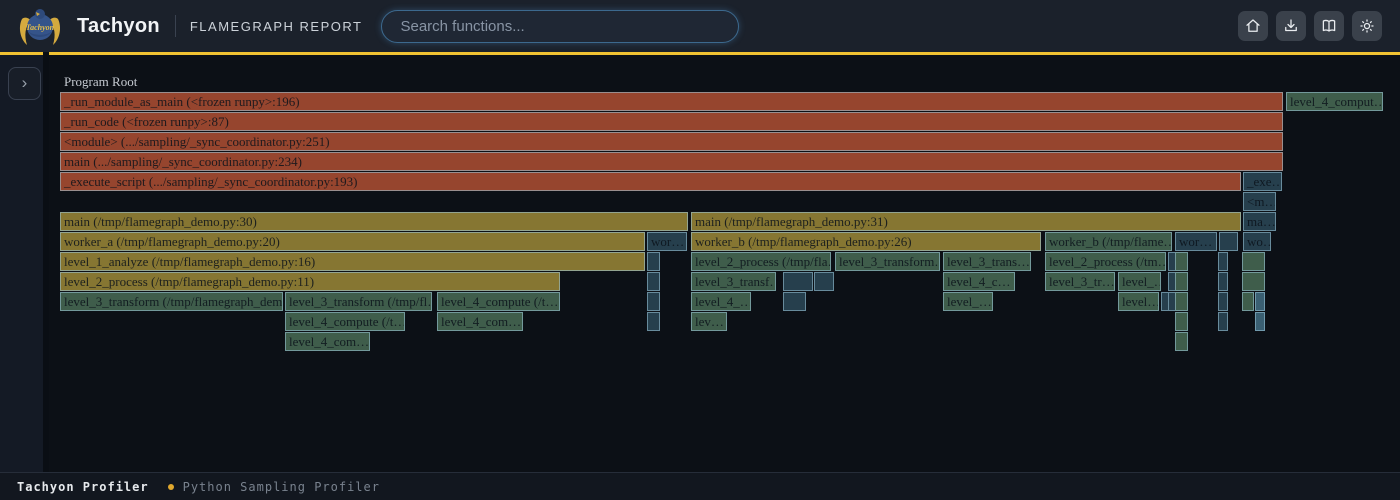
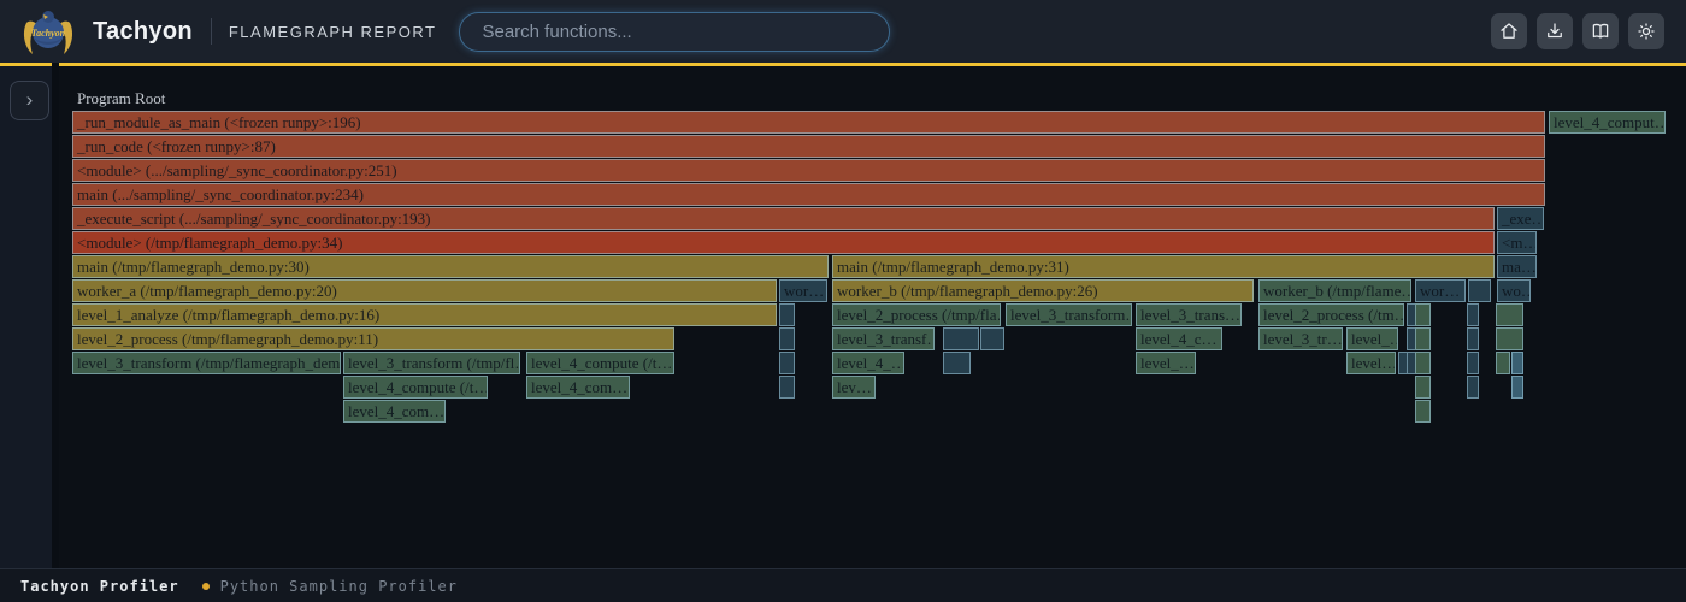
  Tachyon
  Tachyon
  FLAMEGRAPH REPORT
  Search functions...
  ›
  Program Root
  _run_module_as_main (<frozen runpy>:196)
  level_4_comput…
  _run_code (<frozen runpy>:87)
  <module> (.../sampling/_sync_coordinator.py:251)
  main (.../sampling/_sync_coordinator.py:234)
  _execute_script (.../sampling/_sync_coordinator.py:193)
  _exe…
+ <module> (/tmp/flamegraph_demo.py:34)
  <m…
  main (/tmp/flamegraph_demo.py:30)
  main (/tmp/flamegraph_demo.py:31)
  ma…
  worker_a (/tmp/flamegraph_demo.py:20)
  wor…
  worker_b (/tmp/flamegraph_demo.py:26)
  worker_b (/tmp/flame…
  wor…
  wo…
  level_1_analyze (/tmp/flamegraph_demo.py:16)
  level_2_process (/tmp/fla
  level_3_transform
  level_3_trans…
  level_2_process (/tm…
  level_2_process (/tmp/flamegraph_demo.py:11)
  level_3_transf…
  level_4_c…
  level_3_tr…
  level_…
  level_3_transform (/tmp/flamegraph_dem
  level_3_transform (/tmp/fl
  level_4_compute (/t…
  level_4_…
  level_…
  level…
  level_4_compute (/t…
  level_4_com…
  lev…
  level_4_com…
  Tachyon Profiler
  Python Sampling Profiler
